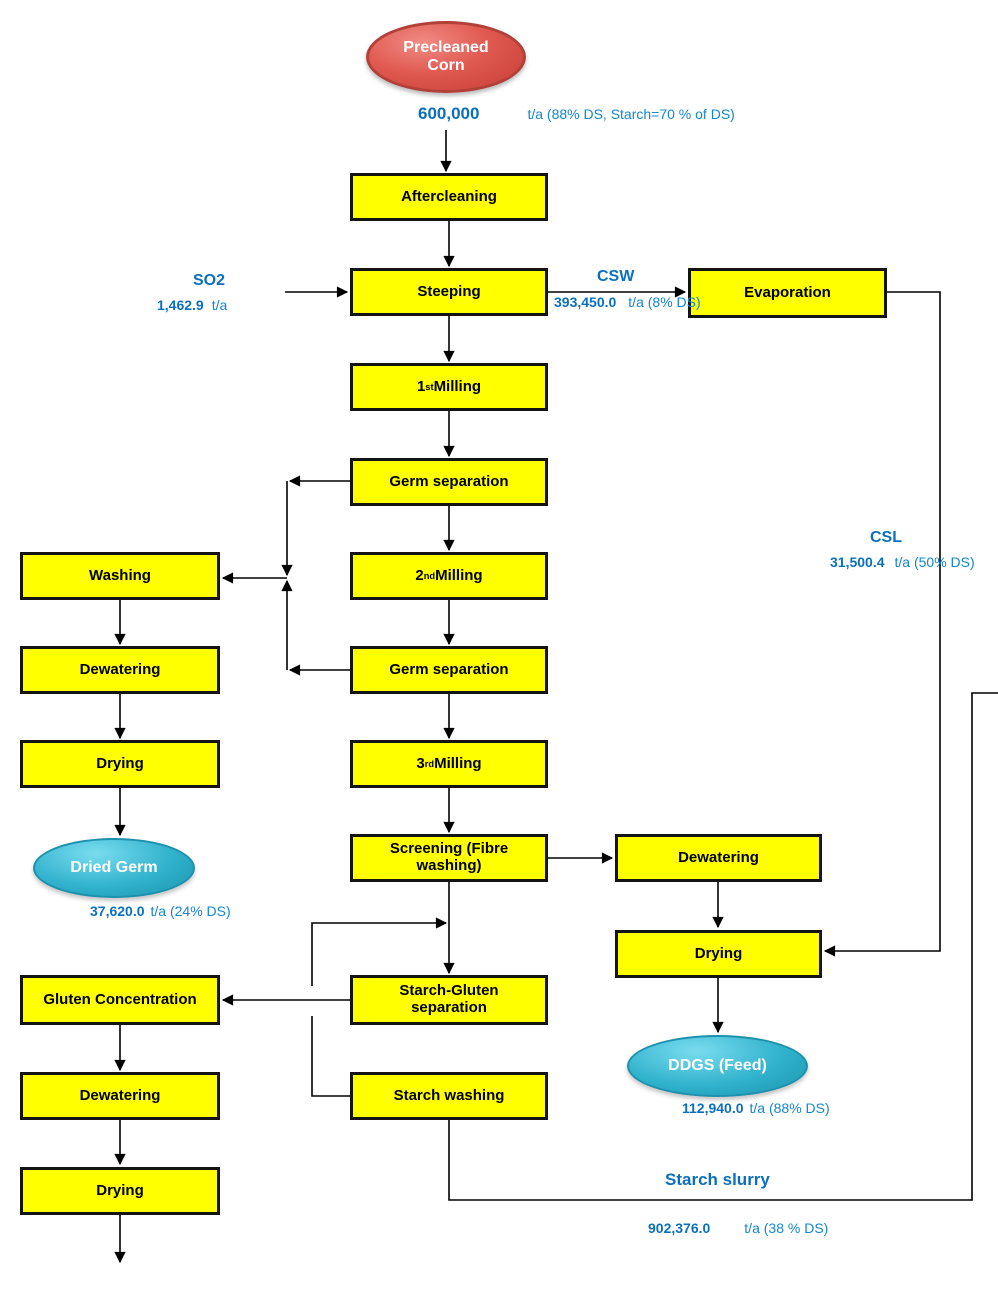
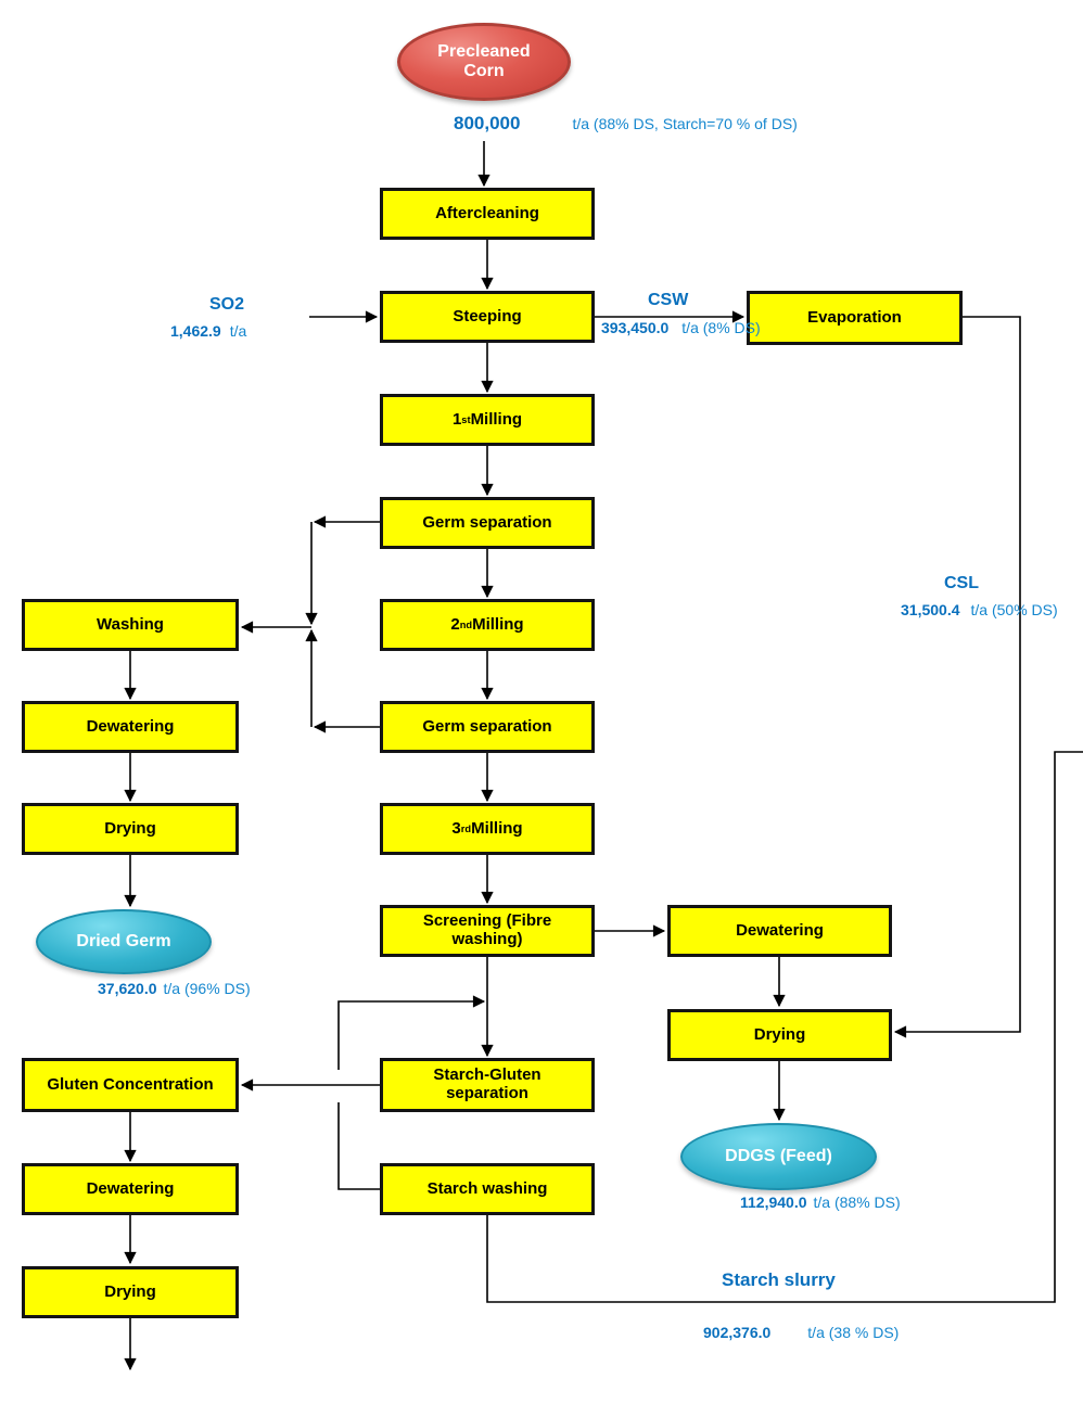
  Precleaned
  Corn
  Aftercleaning
  Steeping
  1
  st
  Milling
  Germ separation
  2
  nd
  Milling
  Germ separation
  3
  rd
  Milling
  Screening (Fibre
  washing)
  Starch-Gluten
  separation
  Starch washing
  Washing
  Dewatering
  Drying
  Gluten Concentration
  Dewatering
  Drying
  Evaporation
  Dewatering
  Drying
  Dried Germ
  DDGS (Feed)
- 600,000 t/a (88% DS, Starch=70 % of DS)
+ 800,000 t/a (88% DS, Starch=70 % of DS)
  SO2
  1,462.9 t/a
  CSW
  393,450.0 t/a (8% DS)
  CSL
  31,500.4 t/a (50% DS)
- 37,620.0 t/a (24% DS)
+ 37,620.0 t/a (96% DS)
  112,940.0 t/a (88% DS)
  Starch slurry
  902,376.0 t/a (38 % DS)
